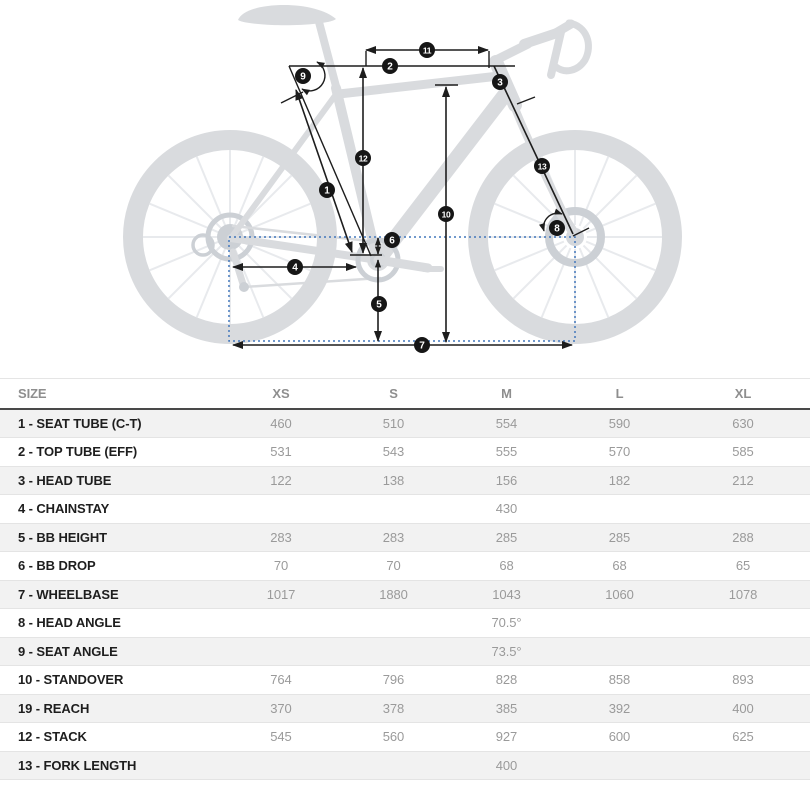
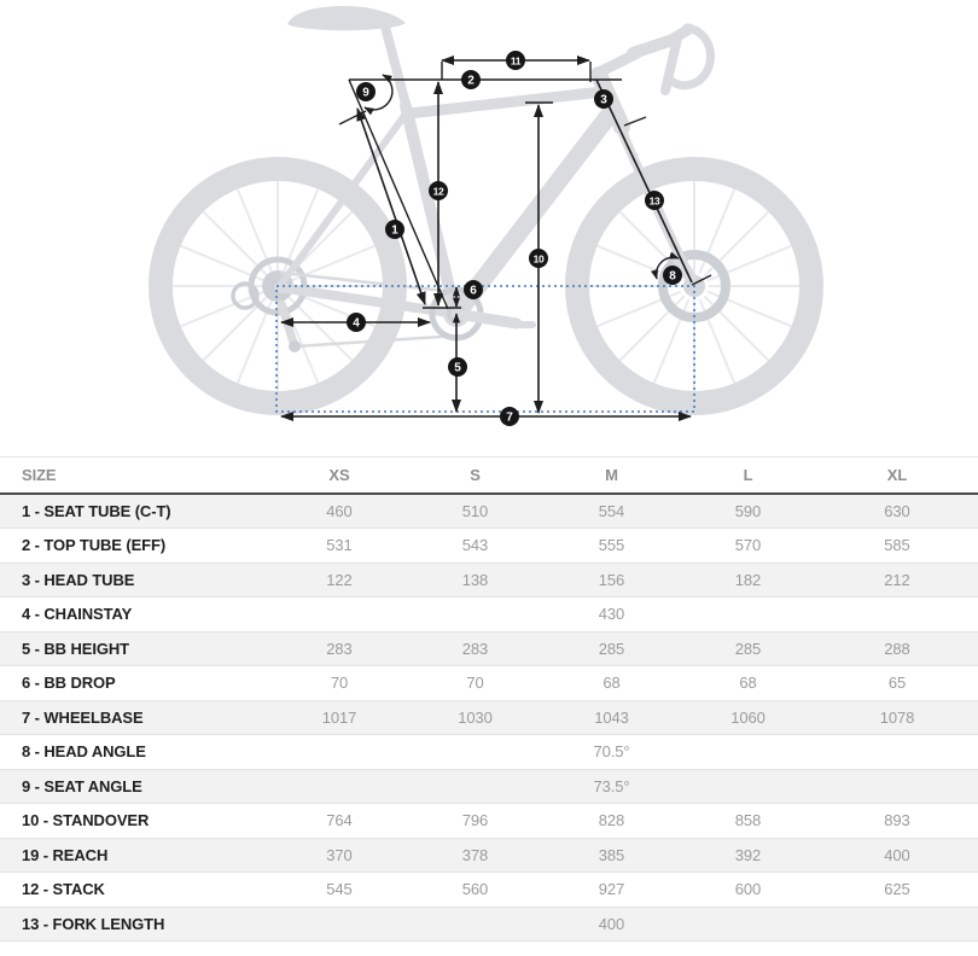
  1
  2
  3
  4
  5
  6
  7
  8
  9
  10
  11
  12
  13
  SIZE	XS	S	M	L	XL
  1 - SEAT TUBE (C-T)	460	510	554	590	630
  2 - TOP TUBE (EFF)	531	543	555	570	585
  3 - HEAD TUBE	122	138	156	182	212
  4 - CHAINSTAY			430
  5 - BB HEIGHT	283	283	285	285	288
  6 - BB DROP	70	70	68	68	65
- 7 - WHEELBASE	1017	1880	1043	1060	1078
+ 7 - WHEELBASE	1017	1030	1043	1060	1078
  8 - HEAD ANGLE			70.5°
  9 - SEAT ANGLE			73.5°
  10 - STANDOVER	764	796	828	858	893
  19 - REACH	370	378	385	392	400
  12 - STACK	545	560	927	600	625
  13 - FORK LENGTH			400
